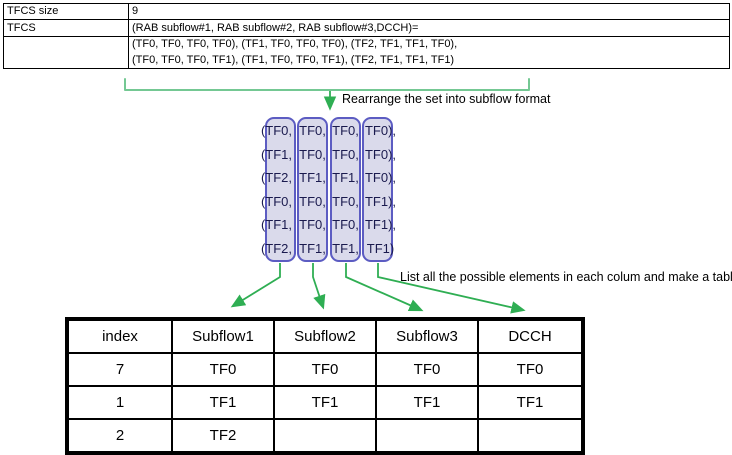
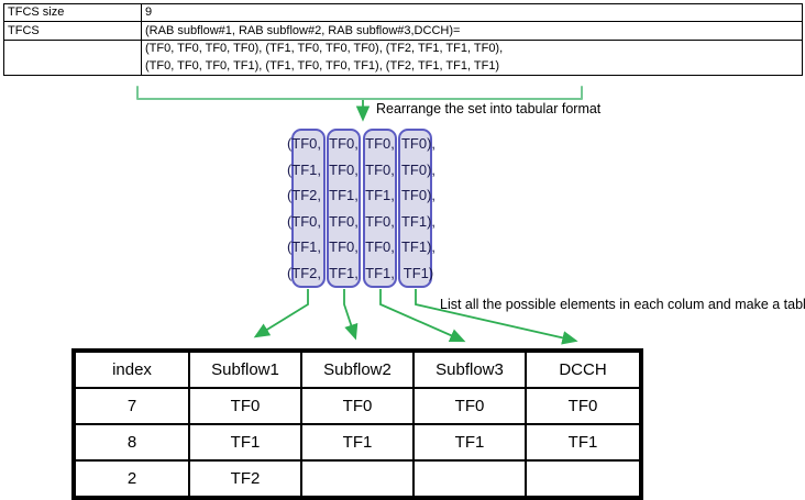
  TFCS size
  9
  TFCS
  (RAB subflow#1, RAB subflow#2, RAB subflow#3,DCCH)=
  (TF0, TF0, TF0, TF0), (TF1, TF0, TF0, TF0), (TF2, TF1, TF1, TF0),
  (TF0, TF0, TF0, TF1), (TF1, TF0, TF0, TF1), (TF2, TF1, TF1, TF1)
- Rearrange the set into subflow format
+ Rearrange the set into tabular format
  List all the possible elements in each colum and make a tabl
  (TF0,
  (TF1,
  (TF2,
  (TF0,
  (TF1,
  (TF2,
  TF0,
  TF0,
  TF1,
  TF0,
  TF0,
  TF1,
  TF0,
  TF0,
  TF1,
  TF0,
  TF0,
  TF1,
  TF0),
  TF0),
  TF0),
  TF1),
  TF1),
  TF1)
  index
  Subflow1
  Subflow2
  Subflow3
  DCCH
  7
  TF0
  TF0
  TF0
  TF0
- 1
+ 8
  TF1
  TF1
  TF1
  TF1
  2
  TF2
